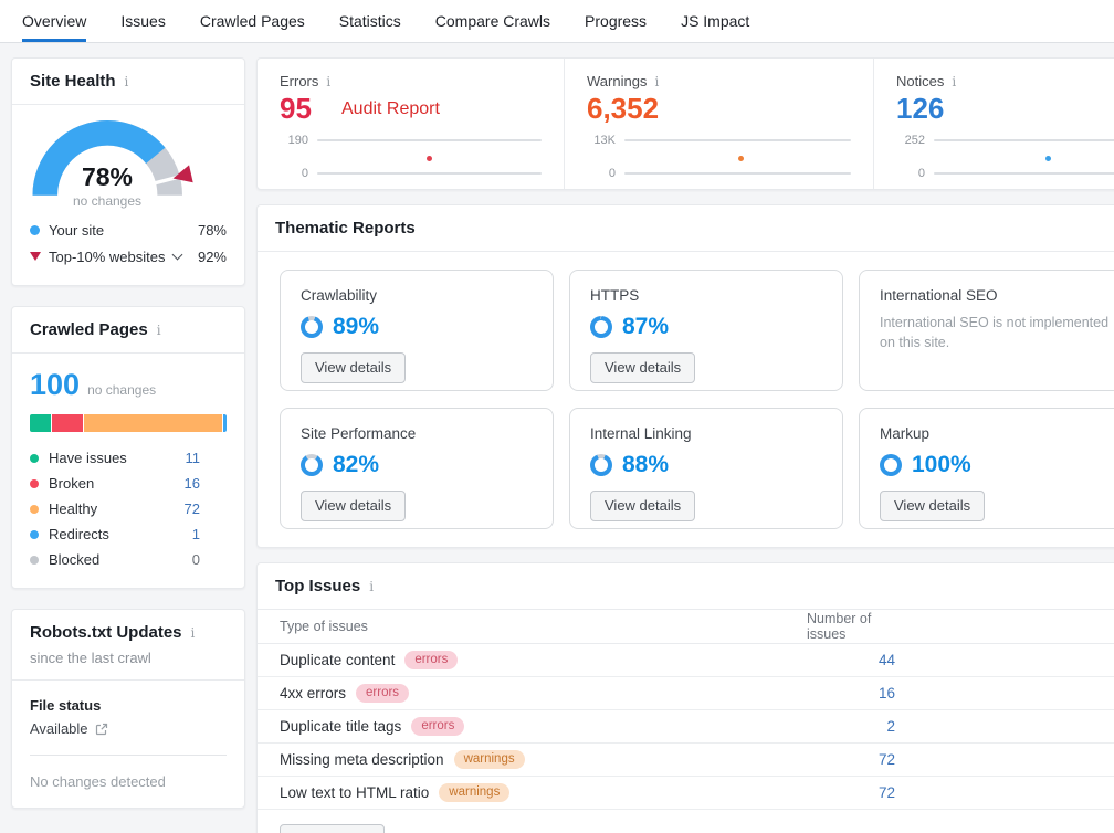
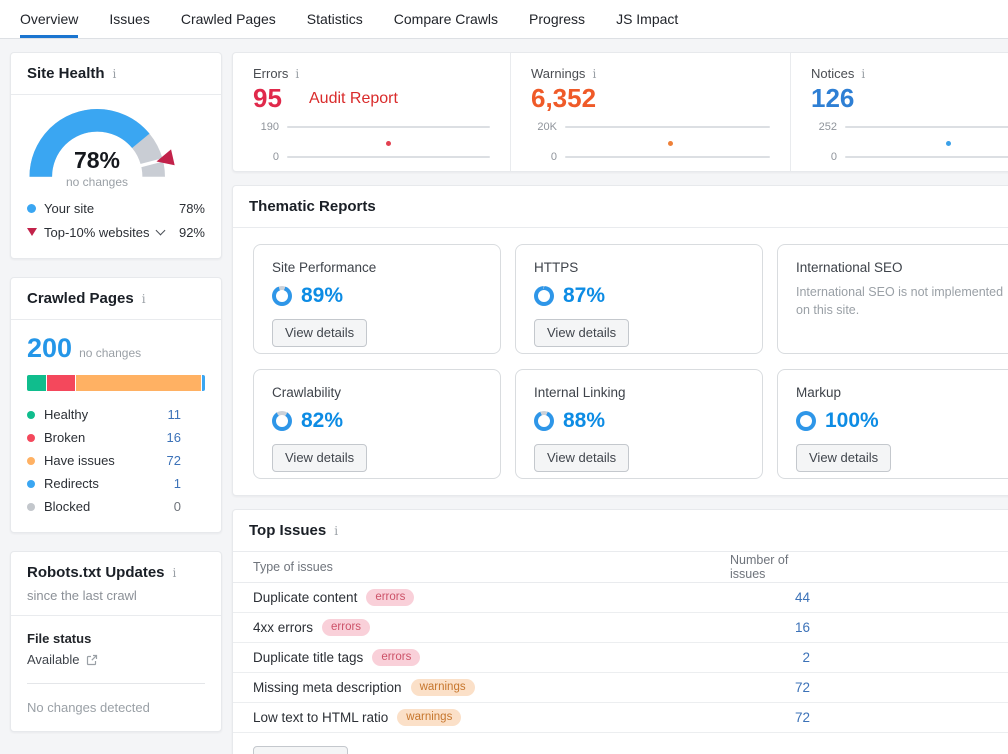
  Overview
  Issues
  Crawled Pages
  Statistics
  Compare Crawls
  Progress
  JS Impact
  Site Health
  78%
  no changes
  Your site
  78%
  Top-10% websites
  92%
  Crawled Pages
- 100
+ 200
  no changes
- Have issues
+ Healthy
  11
  Broken
  16
- Healthy
+ Have issues
  72
  Redirects
  1
  Blocked
  0
  Robots.txt Updates
  since the last crawl
  File status
  Available
  No changes detected
  Errors
  95
  Audit Report
  190
  0
  Warnings
  6,352
- 13K
+ 20K
  0
  Notices
  126
  252
  0
  Thematic Reports
- Crawlability
+ Site Performance
  89%
  View details
  HTTPS
  87%
  View details
  International SEO
  International SEO is not implemented on this site.
- Site Performance
+ Crawlability
  82%
  View details
  Internal Linking
  88%
  View details
  Markup
  100%
  View details
  Top Issues
  Type of issues
  Number of issues
  Duplicate content
  errors
  44
  4xx errors
  errors
  16
  Duplicate title tags
  errors
  2
  Missing meta description
  warnings
  72
  Low text to HTML ratio
  warnings
  72
